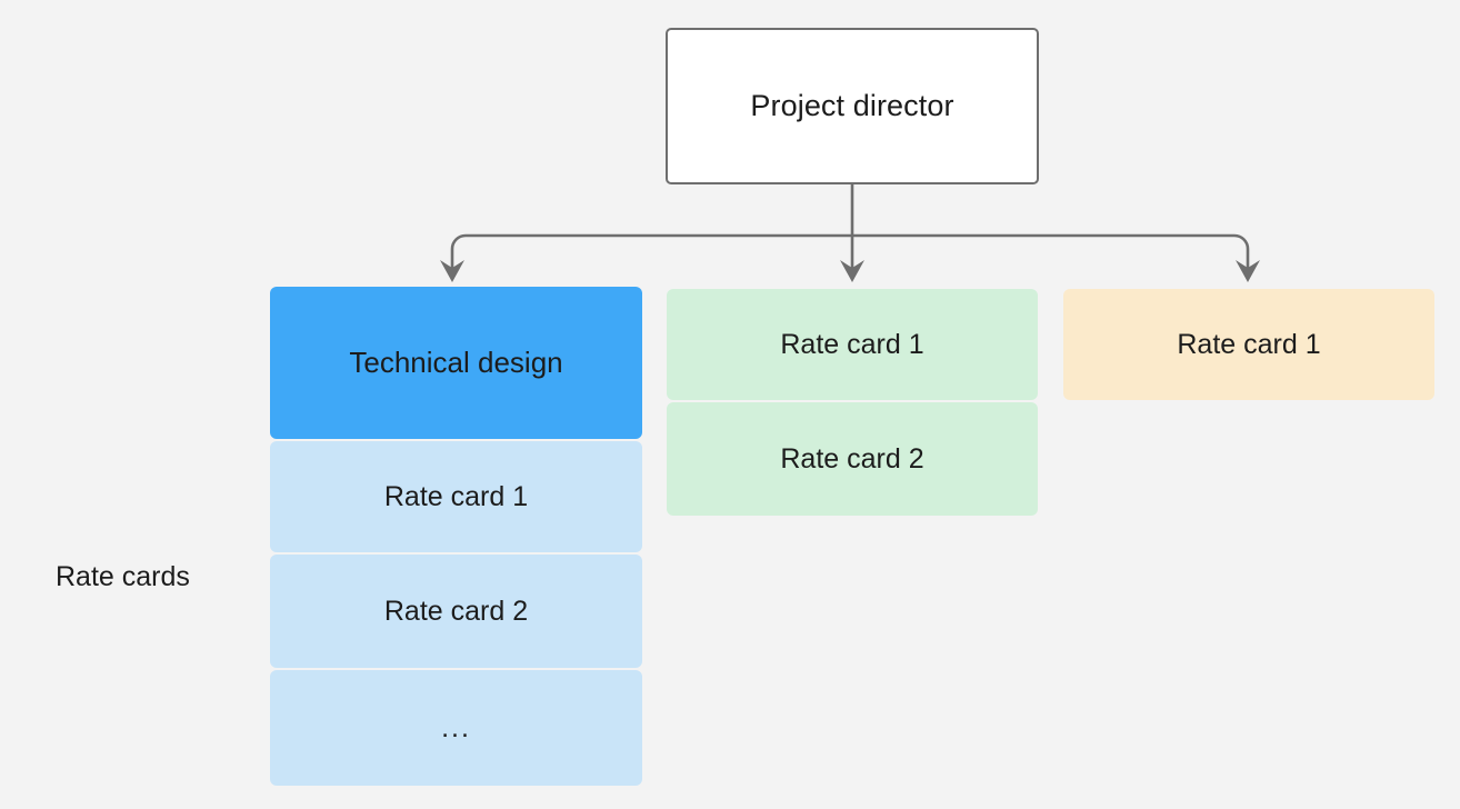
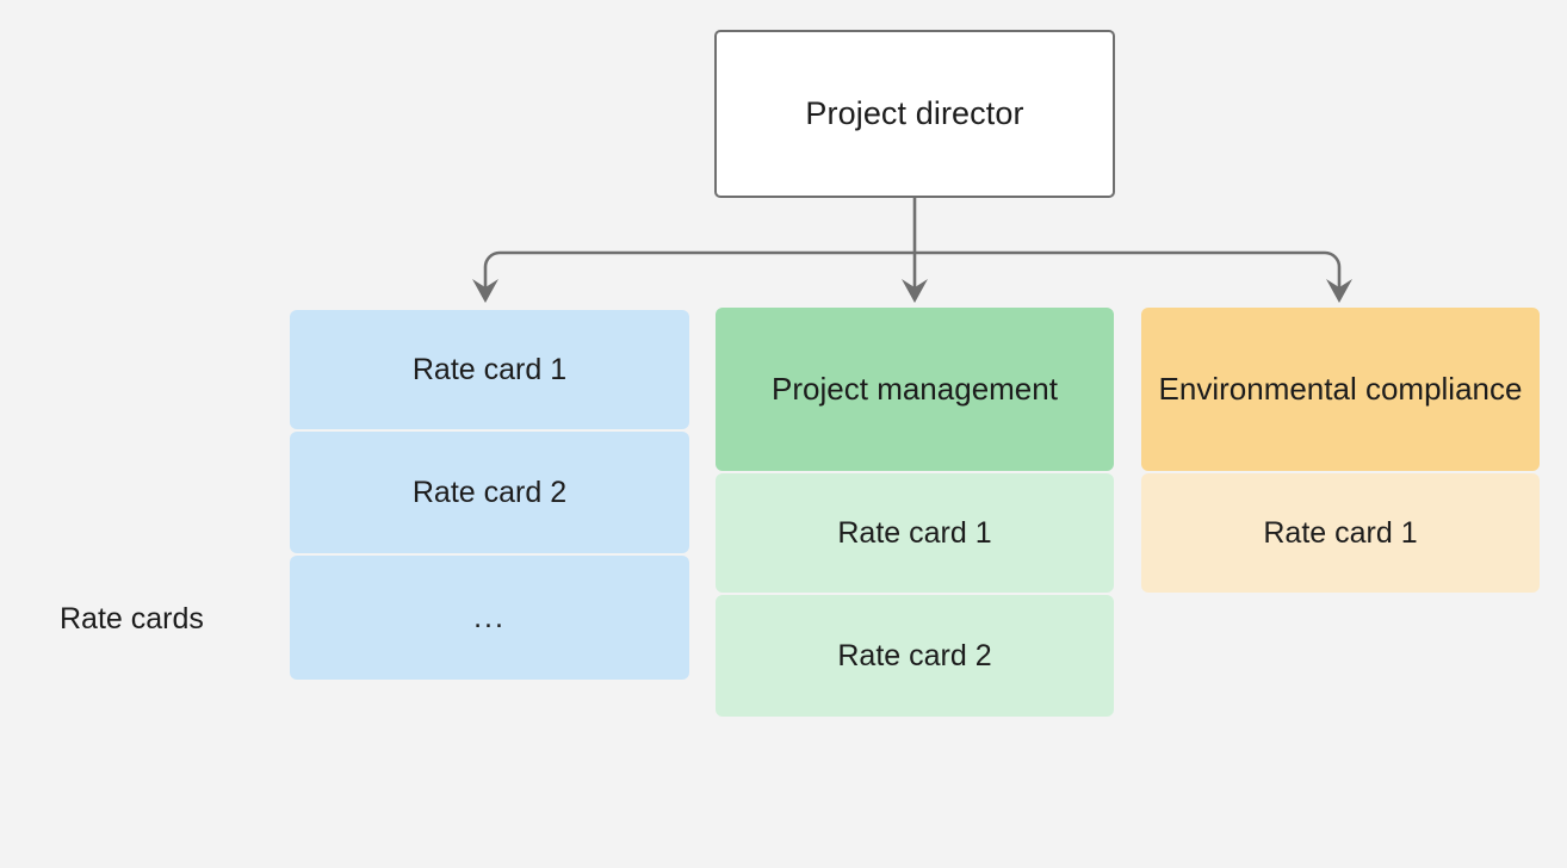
  Project director
  Rate cards
- Technical design
  Rate card 1
  Rate card 2
  ...
+ Project management
  Rate card 1
  Rate card 2
+ Environmental compliance
  Rate card 1
